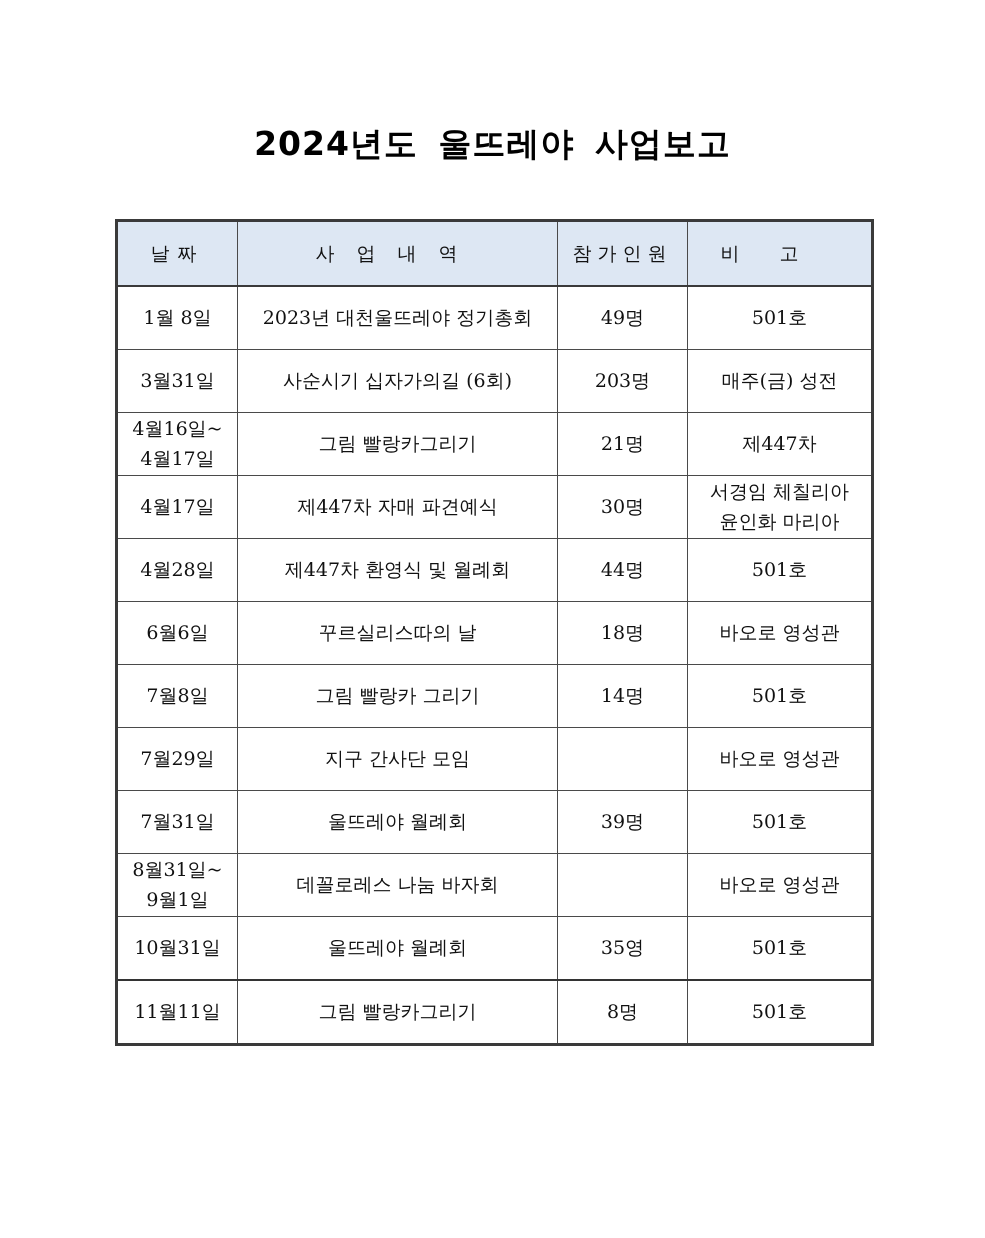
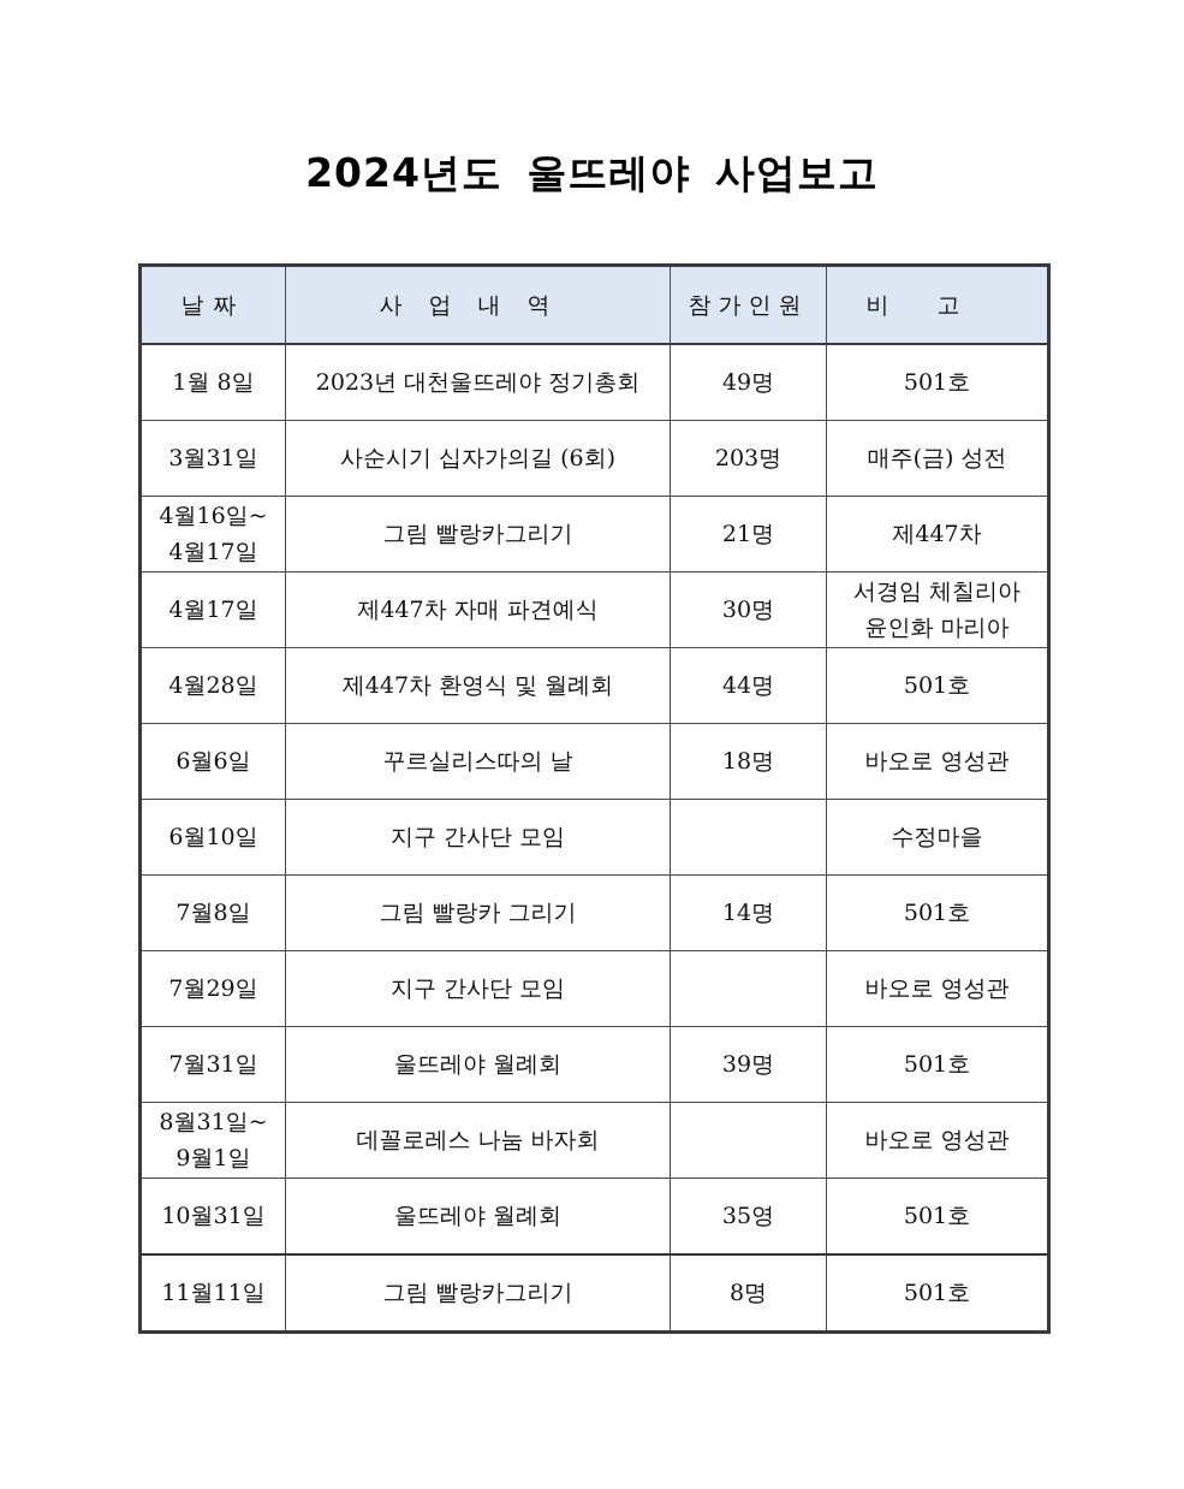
  2024년도 울뜨레야 사업보고
  날짜	사업내역	참가인원	비고
  1월 8일	2023년 대천울뜨레야 정기총회	49명	501호
  3월31일	사순시기 십자가의길 (6회)	203명	매주(금) 성전
  4월16일~4월17일	그림 빨랑카그리기	21명	제447차
  4월17일	제447차 자매 파견예식	30명	서경임 체칠리아윤인화 마리아
  4월28일	제447차 환영식 및 월례회	44명	501호
  6월6일	꾸르실리스따의 날	18명	바오로 영성관
+ 6월10일	지구 간사단 모임		수정마을
  7월8일	그림 빨랑카 그리기	14명	501호
  7월29일	지구 간사단 모임		바오로 영성관
  7월31일	울뜨레야 월례회	39명	501호
  8월31일~9월1일	데꼴로레스 나눔 바자회		바오로 영성관
  10월31일	울뜨레야 월례회	35영	501호
  11월11일	그림 빨랑카그리기	8명	501호
